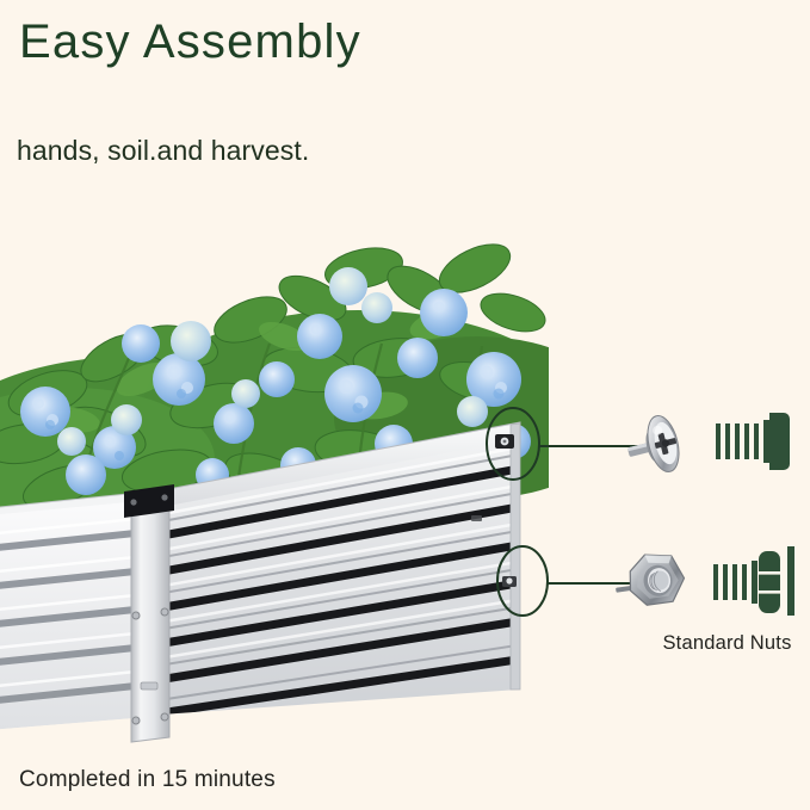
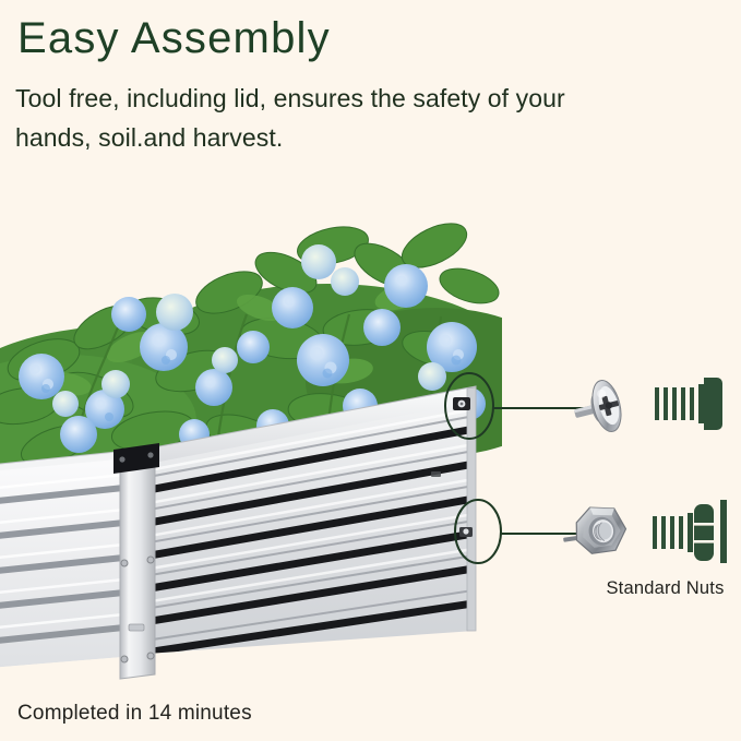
  Easy Assembly
+ Tool free, including lid, ensures the safety of your
  hands, soil.and harvest.
  Standard Nuts
- Completed in 15 minutes
+ Completed in 14 minutes
